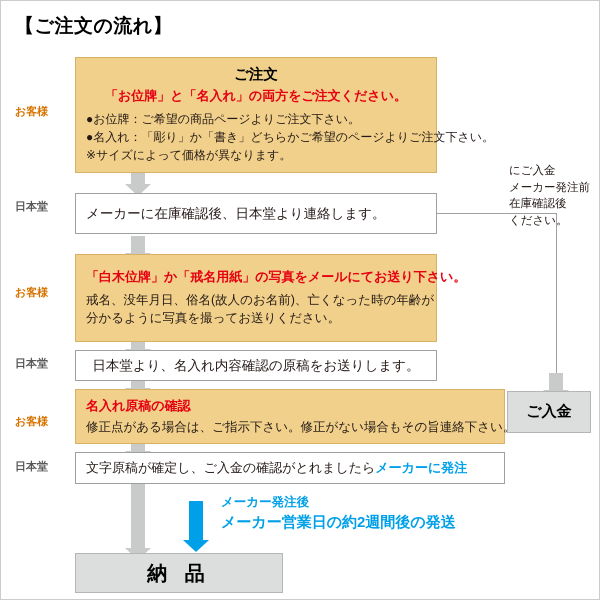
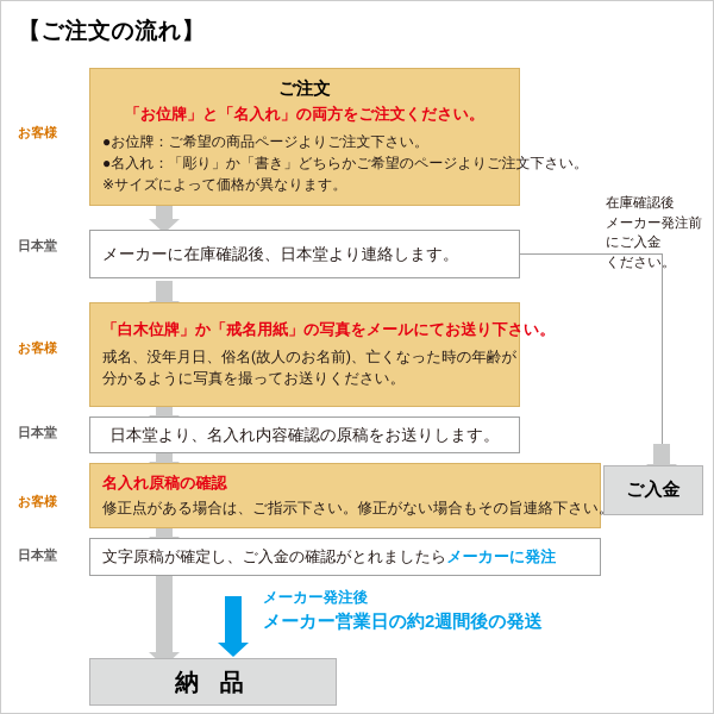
  【ご注文の流れ】
  お客様
  ご注文
  「お位牌」と「名入れ」の両方をご注文ください。
  ●お位牌：ご希望の商品ページよりご注文下さい。
  ●名入れ：「彫り」か「書き」どちらかご希望のページよりご注文下さい。
  ※サイズによって価格が異なります。
  日本堂
  メーカーに在庫確認後、日本堂より連絡します。
- にご入金
+ 在庫確認後
  メーカー発注前
- 在庫確認後
+ にご入金
  ください。
  お客様
  「白木位牌」か「戒名用紙」の写真をメールにてお送り下さい。
  戒名、没年月日、俗名(故人のお名前)、亡くなった時の年齢が
  分かるように写真を撮ってお送りください。
  日本堂
  日本堂より、名入れ内容確認の原稿をお送りします。
  お客様
  名入れ原稿の確認
  修正点がある場合は、ご指示下さい。修正がない場合もその旨連絡下さい
  ご入金
  日本堂
  文字原稿が確定し、ご入金の確認がとれましたらメーカーに発注
  メーカー発注後
  メーカー営業日の約2週間後の発送
  納 品
